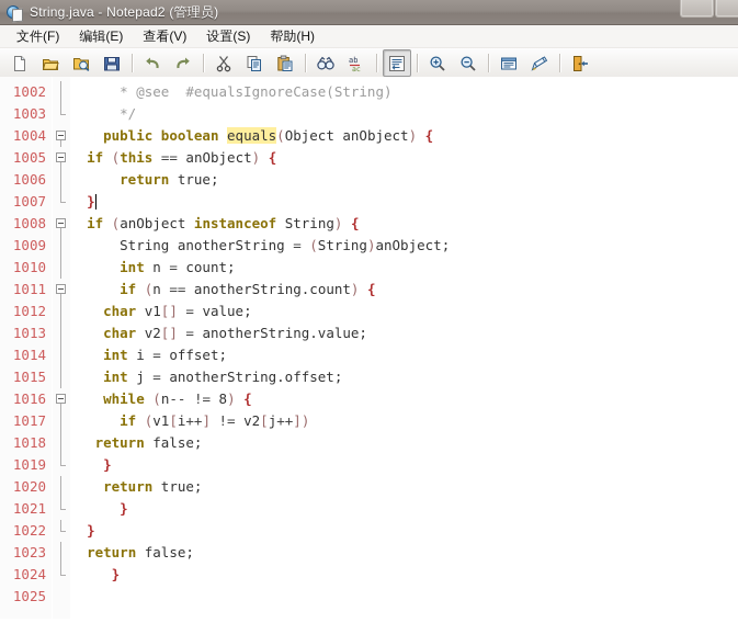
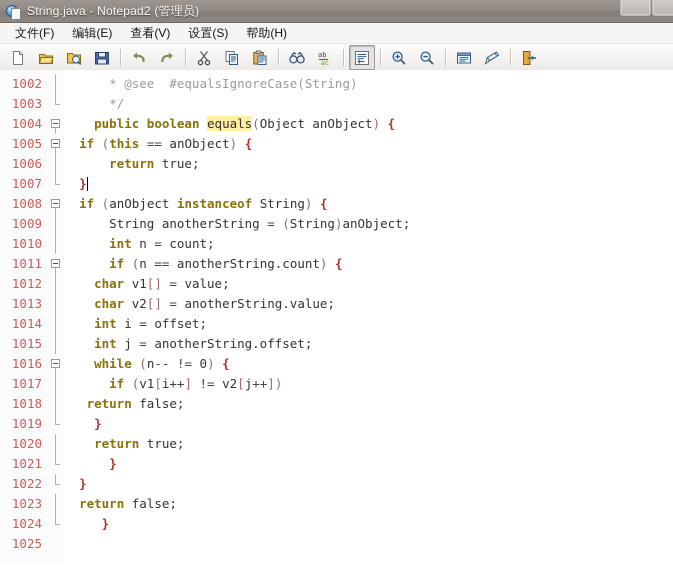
  String.java - Notepad2 (管理员)
  文件(F)
  编辑(E)
  查看(V)
  设置(S)
  帮助(H)
  ab
  ac
  1002
  1003
  1004
  1005
  1006
  1007
  1008
  1009
  1010
  1011
  1012
  1013
  1014
  1015
  1016
  1017
  1018
  1019
  1020
  1021
  1022
  1023
  1024
  1025
  * @see #equalsIgnoreCase(String)
  */
  public boolean equals(Object anObject) {
  if (this == anObject) {
  return true;
  }
  if (anObject instanceof String) {
  String anotherString = (String)anObject;
  int n = count;
  if (n == anotherString.count) {
  char v1[] = value;
  char v2[] = anotherString.value;
  int i = offset;
  int j = anotherString.offset;
- while (n-- != 8) {
+ while (n-- != 0) {
  if (v1[i++] != v2[j++])
  return false;
  }
  return true;
  }
  }
  return false;
  }
